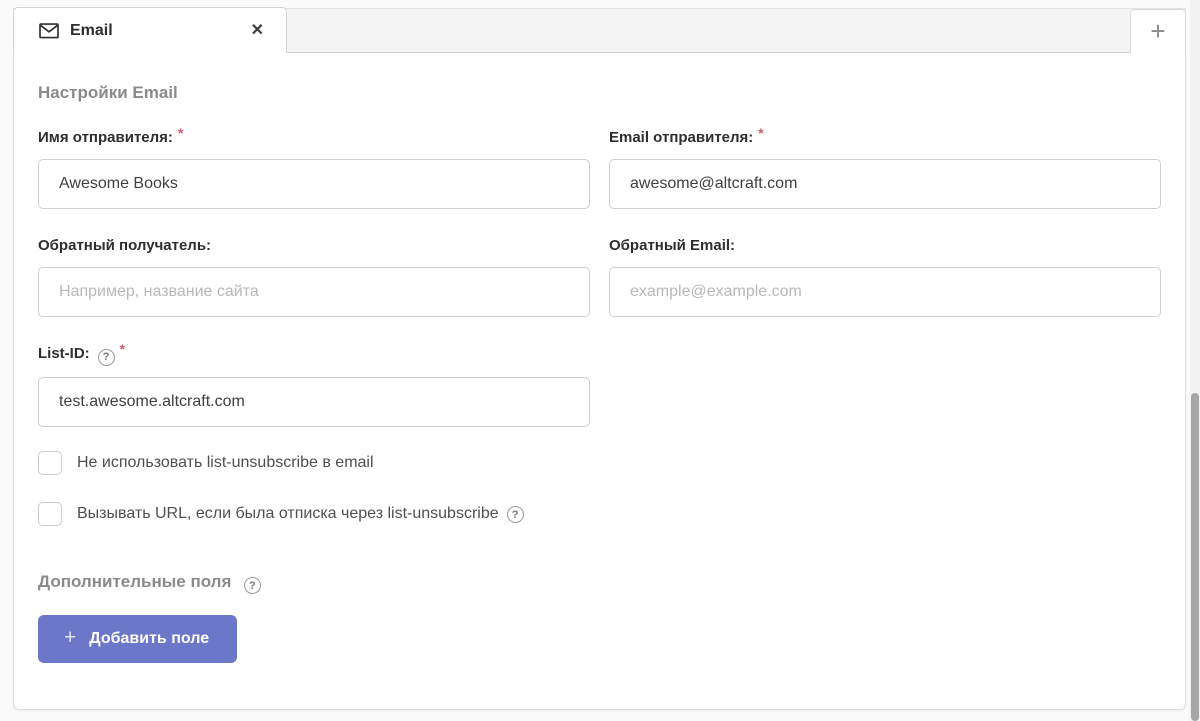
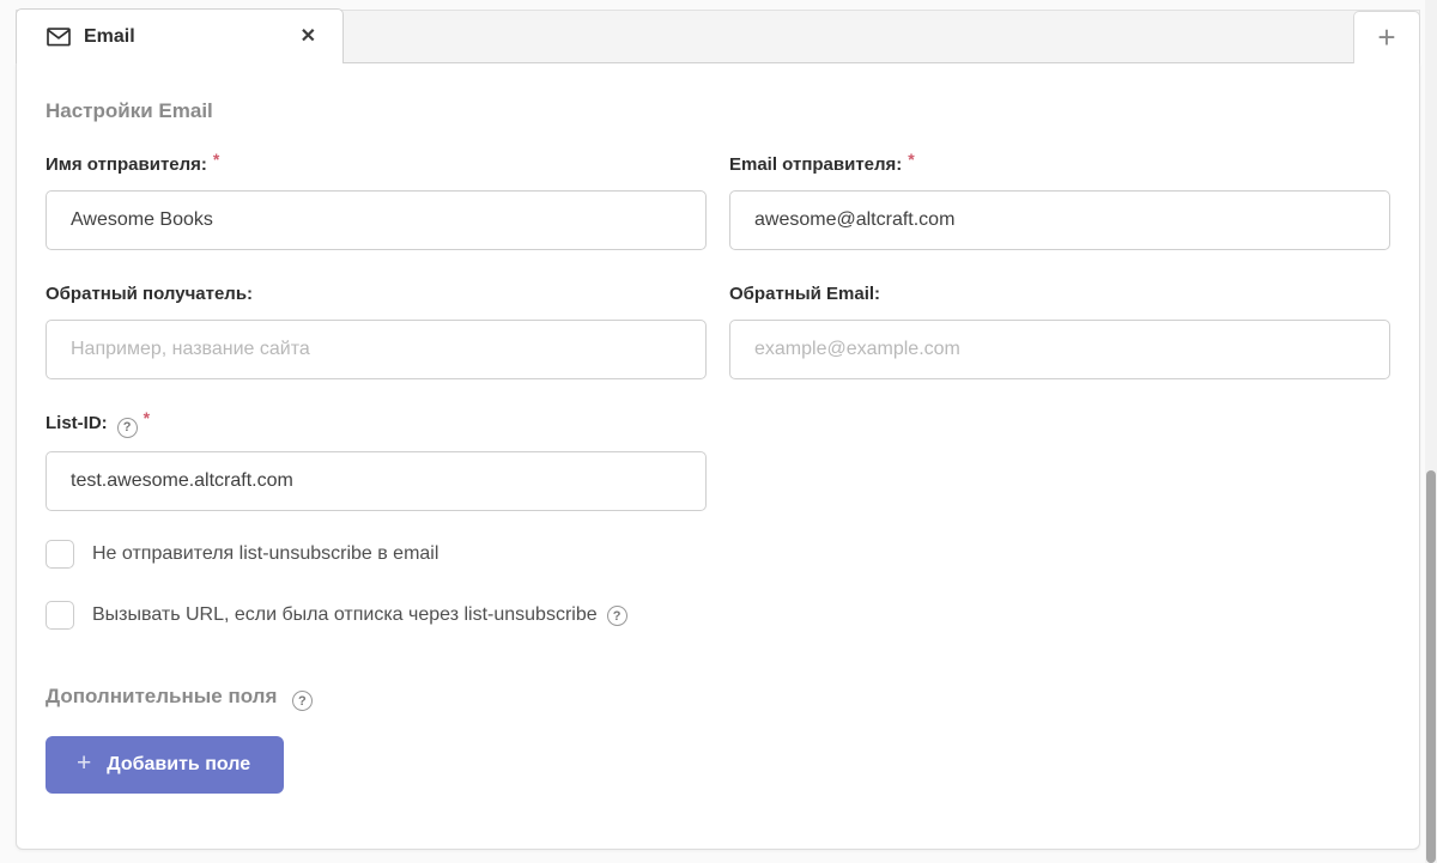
  Email
  ✕
  +
  Настройки Email
  Имя отправителя: *
  Awesome Books
  Email отправителя: *
  awesome@altcraft.com
  Обратный получатель:
  Например, название сайта
  Обратный Email:
  example@example.com
  List-ID: ?*
  test.awesome.altcraft.com
- Не использовать list-unsubscribe в email
+ Не отправителя list-unsubscribe в email
  Вызывать URL, если была отписка через list-unsubscribe
  ?
  Дополнительные поля ?
  +
  Добавить поле
